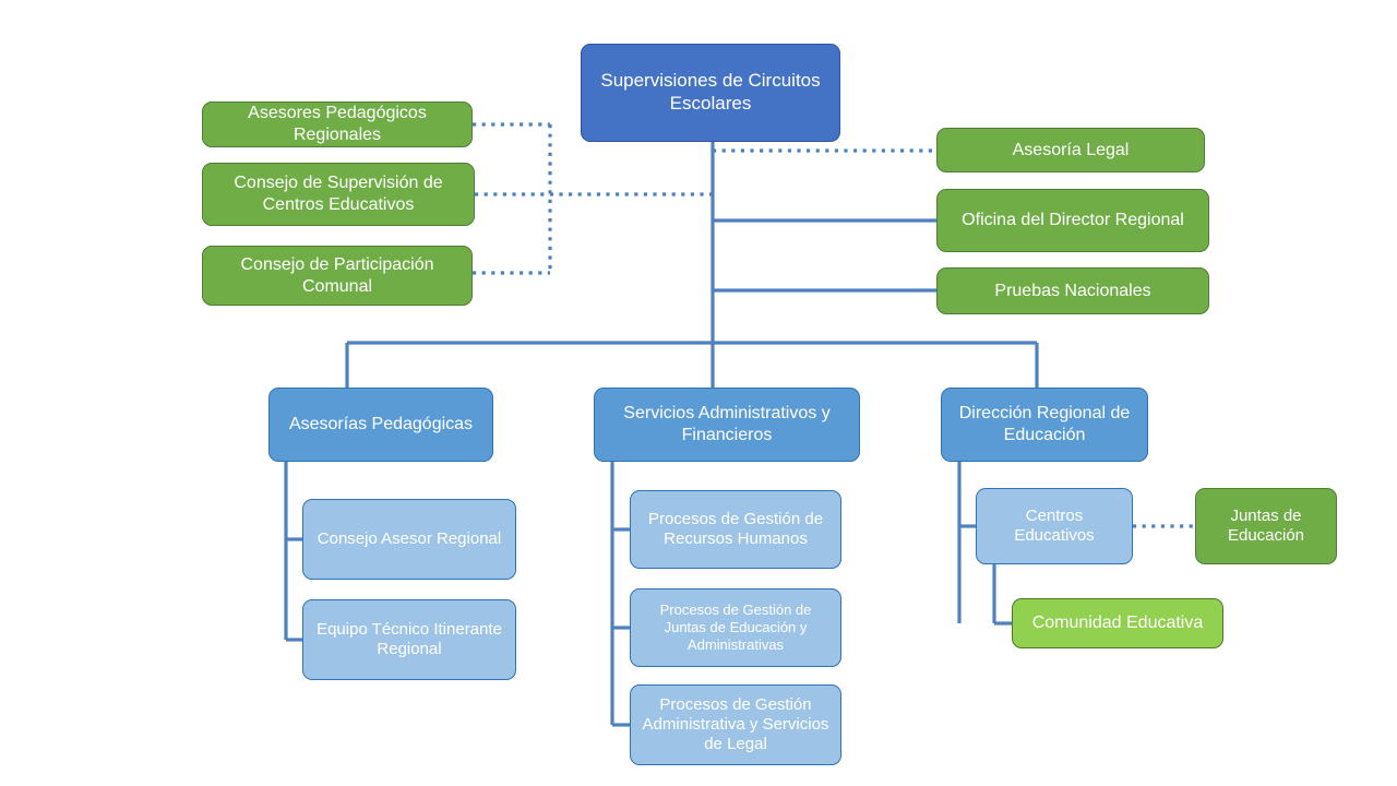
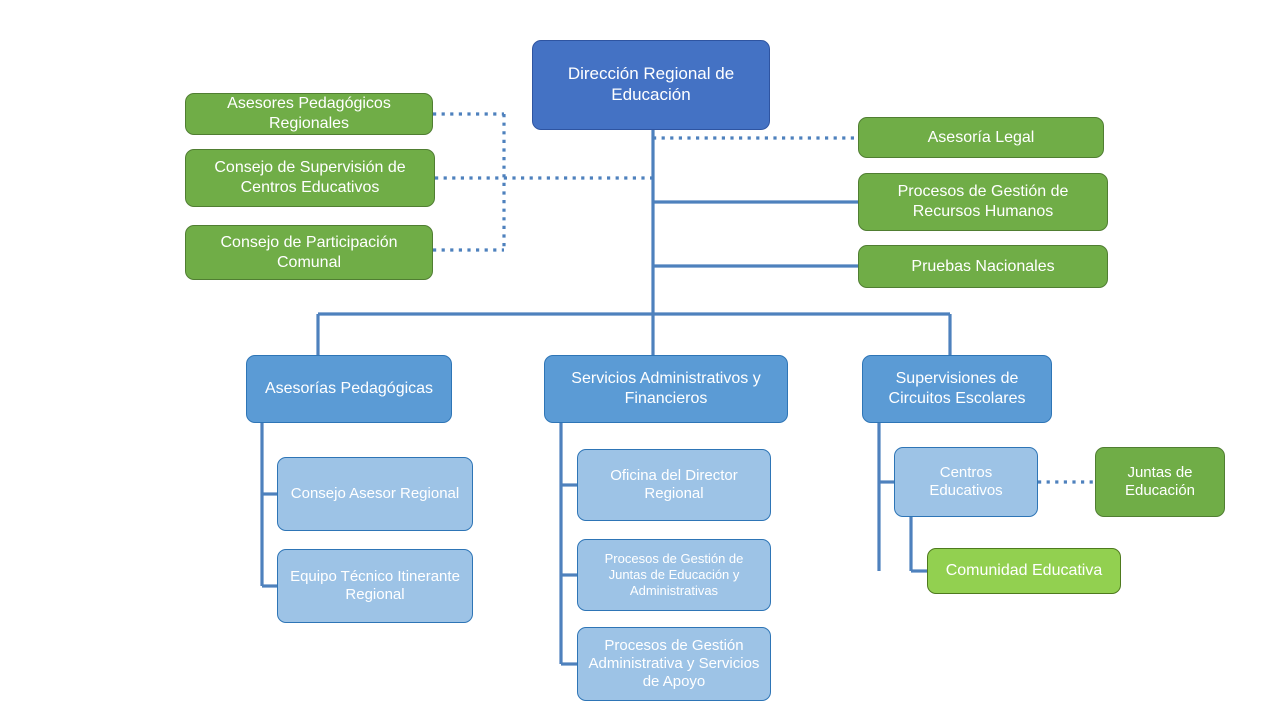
- Supervisiones de Circuitos Escolares
+ Dirección Regional de Educación
  Asesores Pedagógicos Regionales
  Consejo de Supervisión de Centros Educativos
  Consejo de Participación Comunal
  Asesoría Legal
- Oficina del Director Regional
+ Procesos de Gestión de Recursos Humanos
  Pruebas Nacionales
  Asesorías Pedagógicas
  Servicios Administrativos y Financieros
- Dirección Regional de Educación
+ Supervisiones de Circuitos Escolares
  Consejo Asesor Regional
  Equipo Técnico Itinerante Regional
- Procesos de Gestión de Recursos Humanos
+ Oficina del Director Regional
  Procesos de Gestión de Juntas de Educación y Administrativas
- Procesos de Gestión Administrativa y Servicios de Legal
+ Procesos de Gestión Administrativa y Servicios de Apoyo
  Centros Educativos
  Juntas de Educación
  Comunidad Educativa
